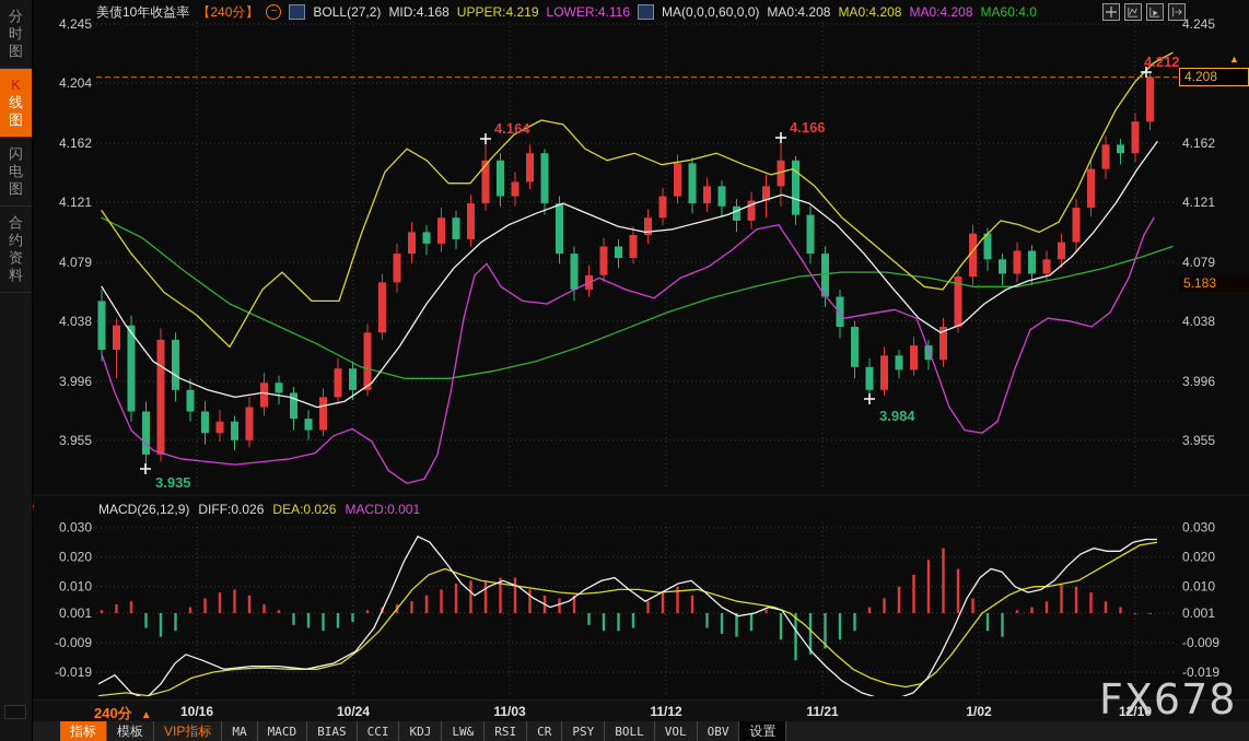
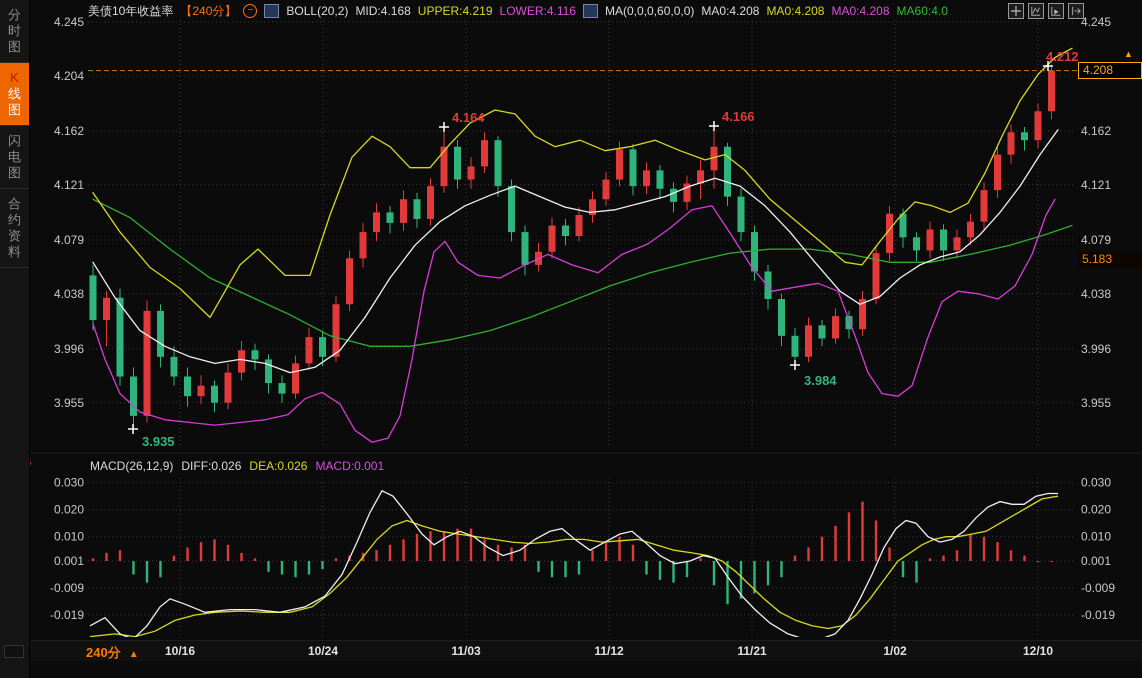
  4.245
  4.245
  4.204
  4.162
  4.162
  4.121
  4.121
  4.079
  4.079
  4.038
  4.038
  3.996
  3.996
  3.955
  3.955
  0.030
  0.030
  0.020
  0.020
  0.010
  0.010
  0.001
  0.001
  -0.009
  -0.009
  -0.019
  -0.019
  4.164
  4.166
  4.212
  3.984
  3.935
  分
  时
  图
  K
  线
  图
  闪
  电
  图
  合
  约
  资
  料
  美债10年收益率
  【240分】
  −
- BOLL(27,2)
+ BOLL(20,2)
  MID:4.168
  UPPER:4.219
  LOWER:4.116
  MA(0,0,0,60,0,0)
  MA0:4.208
  MA0:4.208
  MA0:4.208
  MA60:4.0
  MACD(26,12,9)
  DIFF:0.026
  DEA:0.026
  MACD:0.001
  4.208
  ▲
  5.183
  240分 ▲
  10/16
  10/24
  11/03
  11/12
  11/21
  1/02
  12/10
- 指标
- 模板
- VIP指标
- MA
- MACD
- BIAS
- CCI
- KDJ
- LW&
- RSI
- CR
- PSY
- BOLL
- VOL
- OBV
- 设置
- FX678
